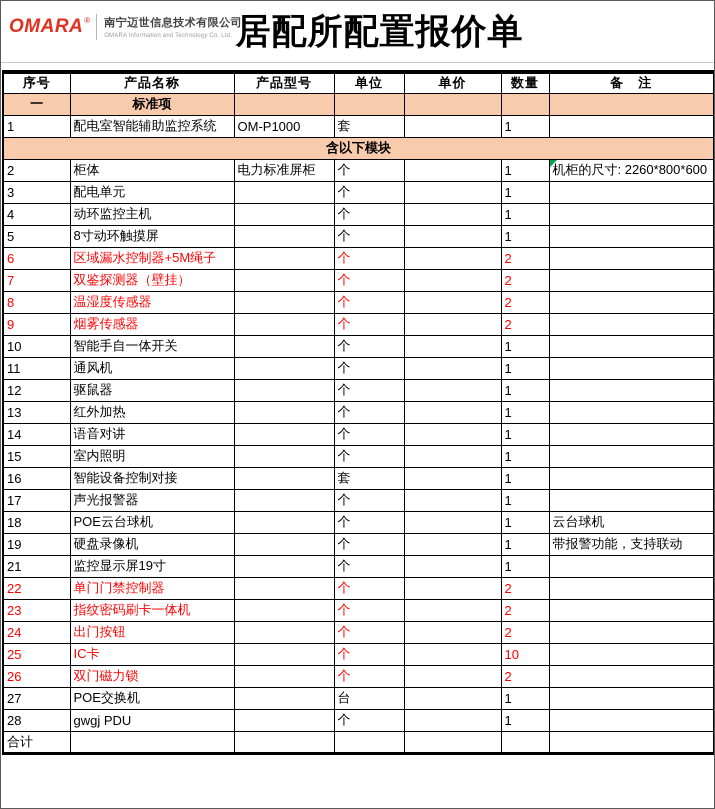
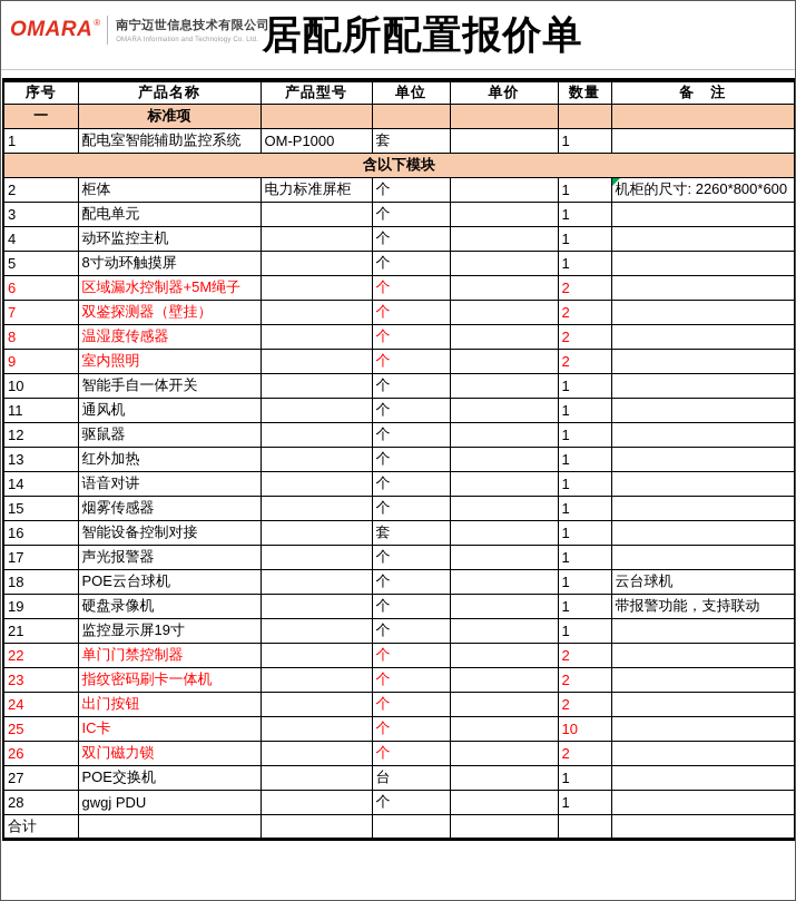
  OMARA
  ®
  南宁迈世信息技术有限公司
  居配所配置报价单
  序号	产品名称	产品型号	单位	单价	数量	备 注
  一	标准项
  1	配电室智能辅助监控系统	OM-P1000	套		1
  含以下模块
  2	柜体	电力标准屏柜	个		1	机柜的尺寸: 2260*800*600
  3	配电单元		个		1
  4	动环监控主机		个		1
  5	8寸动环触摸屏		个		1
  6	区域漏水控制器+5M绳子		个		2
  7	双鉴探测器（壁挂）		个		2
  8	温湿度传感器		个		2
- 9	烟雾传感器		个		2
+ 9	室内照明		个		2
  10	智能手自一体开关		个		1
  11	通风机		个		1
  12	驱鼠器		个		1
  13	红外加热		个		1
  14	语音对讲		个		1
- 15	室内照明		个		1
+ 15	烟雾传感器		个		1
  16	智能设备控制对接		套		1
  17	声光报警器		个		1
  18	POE云台球机		个		1	云台球机
  19	硬盘录像机		个		1	带报警功能，支持联动
  21	监控显示屏19寸		个		1
  22	单门门禁控制器		个		2
  23	指纹密码刷卡一体机		个		2
  24	出门按钮		个		2
  25	IC卡		个		10
  26	双门磁力锁		个		2
  27	POE交换机		台		1
  28	gwgj PDU		个		1
  合计
